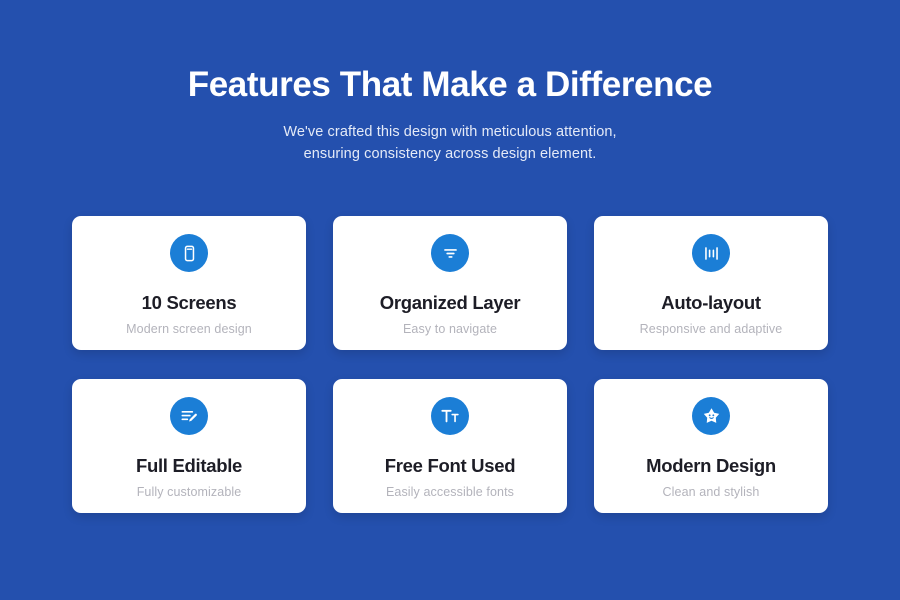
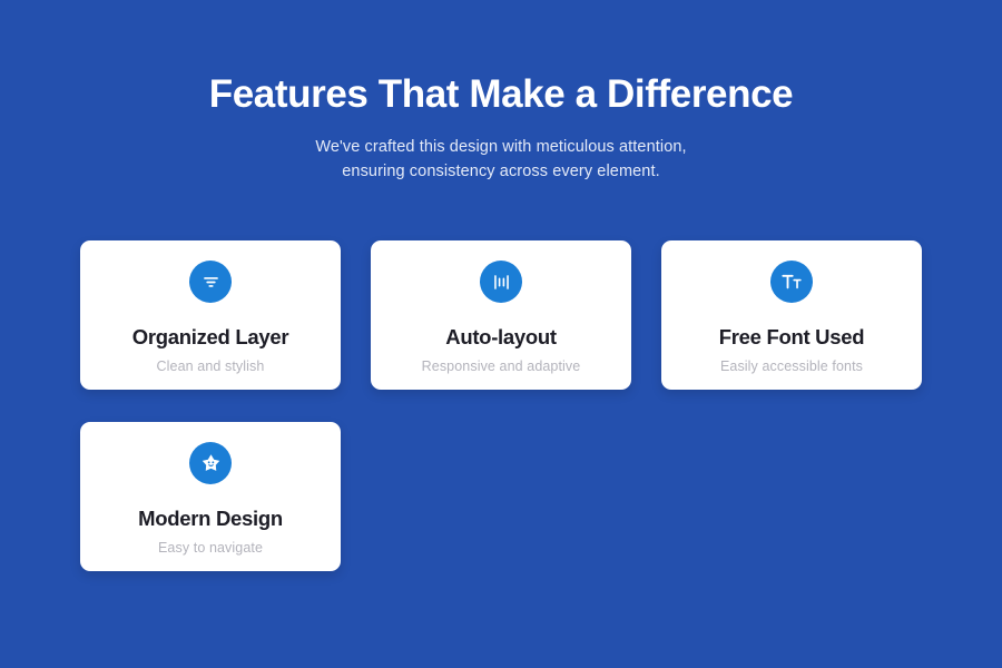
  Features That Make a Difference
  We've crafted this design with meticulous attention,
- ensuring consistency across design element.
+ ensuring consistency across every element.
- 10 Screens
- Modern screen design
  Organized Layer
- Easy to navigate
+ Clean and stylish
  Auto-layout
  Responsive and adaptive
- Full Editable
- Fully customizable
  Free Font Used
  Easily accessible fonts
  Modern Design
- Clean and stylish
+ Easy to navigate
